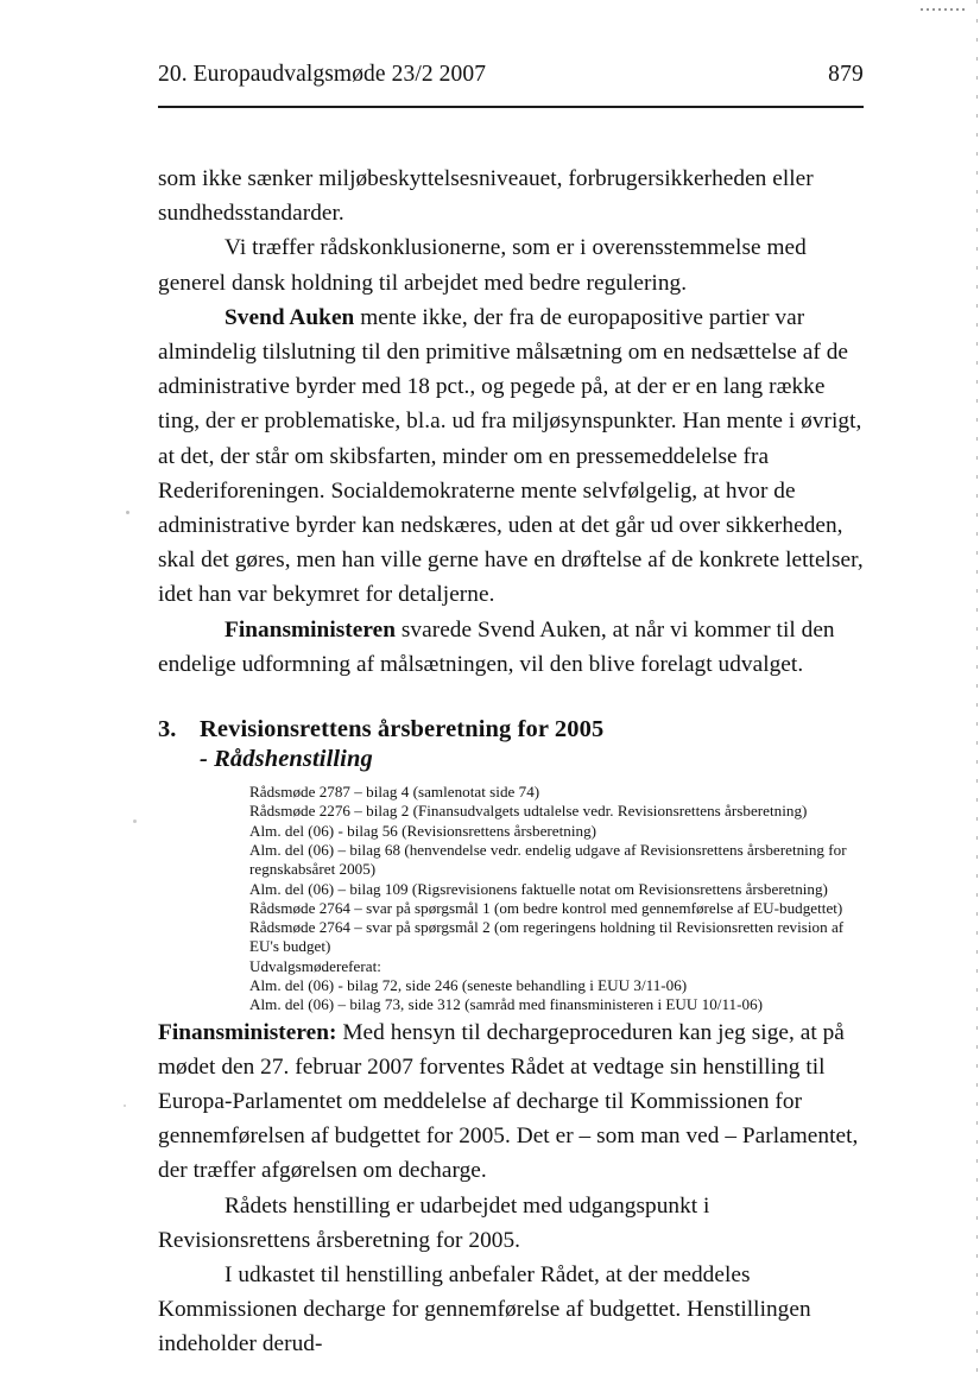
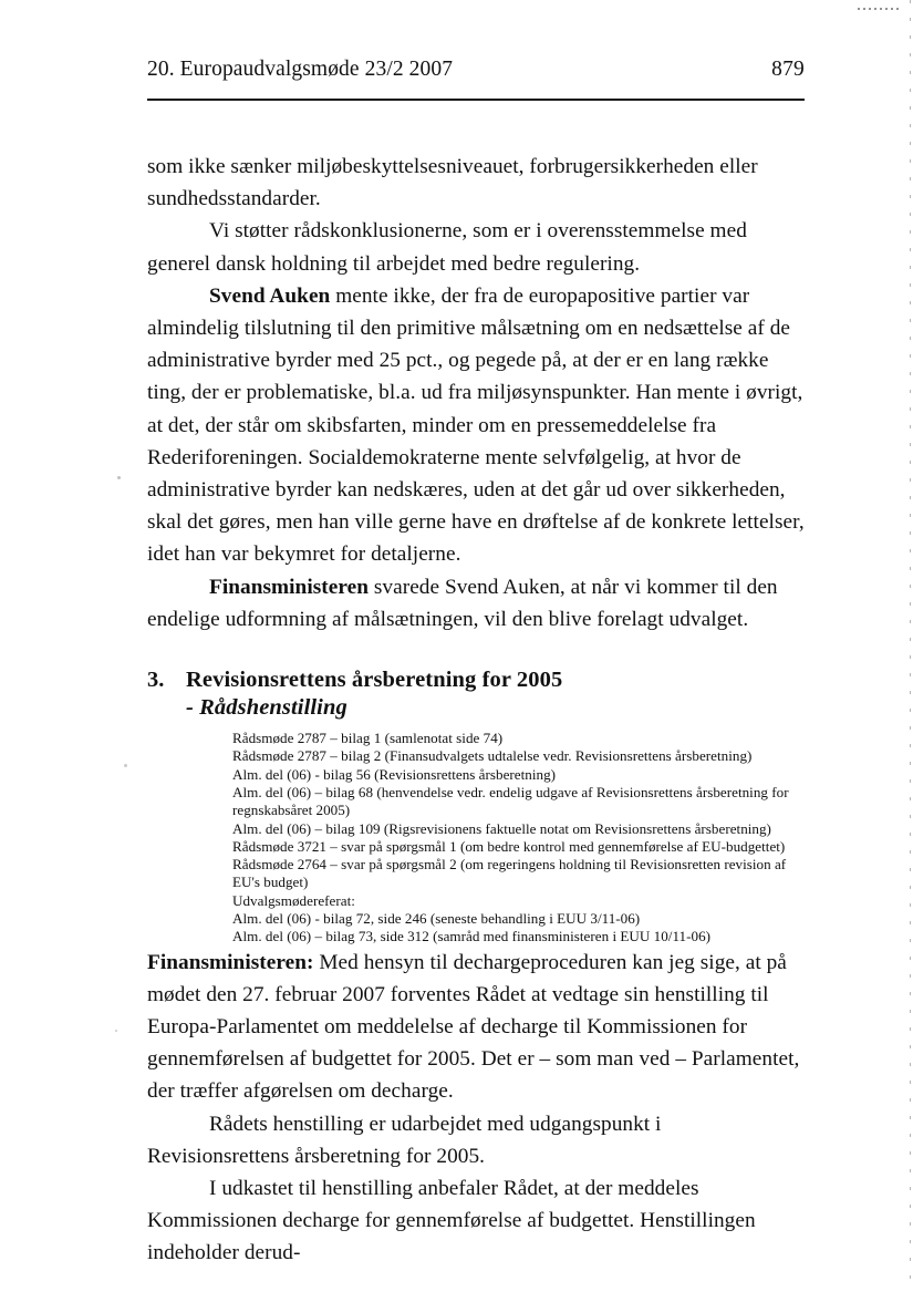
  20. Europaudvalgsmøde 23/2 2007
  879
  som ikke sænker miljøbeskyttelsesniveauet, forbrugersikkerheden eller sundhedsstandarder.
- Vi træffer rådskonklusionerne, som er i overensstemmelse med generel dansk holdning til arbejdet med bedre regulering.
+ Vi støtter rådskonklusionerne, som er i overensstemmelse med generel dansk holdning til arbejdet med bedre regulering.
- Svend Auken mente ikke, der fra de europapositive partier var almindelig tilslutning til den primitive målsætning om en nedsættelse af de administrative byrder med 18 pct., og pegede på, at der er en lang række ting, der er problematiske, bl.a. ud fra miljøsynspunkter. Han mente i øvrigt, at det, der står om skibsfarten, minder om en pressemeddelelse fra Rederiforeningen. Socialdemokraterne mente selvfølgelig, at hvor de administrative byrder kan nedskæres, uden at det går ud over sikkerheden, skal det gøres, men han ville gerne have en drøftelse af de konkrete lettelser, idet han var bekymret for detaljerne.
+ Svend Auken mente ikke, der fra de europapositive partier var almindelig tilslutning til den primitive målsætning om en nedsættelse af de administrative byrder med 25 pct., og pegede på, at der er en lang række ting, der er problematiske, bl.a. ud fra miljøsynspunkter. Han mente i øvrigt, at det, der står om skibsfarten, minder om en pressemeddelelse fra Rederiforeningen. Socialdemokraterne mente selvfølgelig, at hvor de administrative byrder kan nedskæres, uden at det går ud over sikkerheden, skal det gøres, men han ville gerne have en drøftelse af de konkrete lettelser, idet han var bekymret for detaljerne.
  Finansministeren svarede Svend Auken, at når vi kommer til den endelige udformning af målsætningen, vil den blive forelagt udvalget.
  3.
  Revisionsrettens årsberetning for 2005
  - Rådshenstilling
- Rådsmøde 2787 – bilag 4 (samlenotat side 74)
+ Rådsmøde 2787 – bilag 1 (samlenotat side 74)
- Rådsmøde 2276 – bilag 2 (Finansudvalgets udtalelse vedr. Revisionsrettens årsberetning)
+ Rådsmøde 2787 – bilag 2 (Finansudvalgets udtalelse vedr. Revisionsrettens årsberetning)
  Alm. del (06) - bilag 56 (Revisionsrettens årsberetning)
  Alm. del (06) – bilag 68 (henvendelse vedr. endelig udgave af Revisionsrettens årsberetning for regnskabsåret 2005)
  Alm. del (06) – bilag 109 (Rigsrevisionens faktuelle notat om Revisionsrettens årsberetning)
- Rådsmøde 2764 – svar på spørgsmål 1 (om bedre kontrol med gennemførelse af EU-budgettet)
+ Rådsmøde 3721 – svar på spørgsmål 1 (om bedre kontrol med gennemførelse af EU-budgettet)
  Rådsmøde 2764 – svar på spørgsmål 2 (om regeringens holdning til Revisionsretten revision af EU's budget)
  Udvalgsmødereferat:
  Alm. del (06) - bilag 72, side 246 (seneste behandling i EUU 3/11-06)
  Alm. del (06) – bilag 73, side 312 (samråd med finansministeren i EUU 10/11-06)
  Finansministeren: Med hensyn til dechargeproceduren kan jeg sige, at på mødet den 27. februar 2007 forventes Rådet at vedtage sin henstilling til Europa-Parlamentet om meddelelse af decharge til Kommissionen for gennemførelsen af budgettet for 2005. Det er – som man ved – Parlamentet, der træffer afgørelsen om decharge.
  Rådets henstilling er udarbejdet med udgangspunkt i Revisionsrettens årsberetning for 2005.
  I udkastet til henstilling anbefaler Rådet, at der meddeles Kommissionen decharge for gennemførelse af budgettet. Henstillingen indeholder derud-
